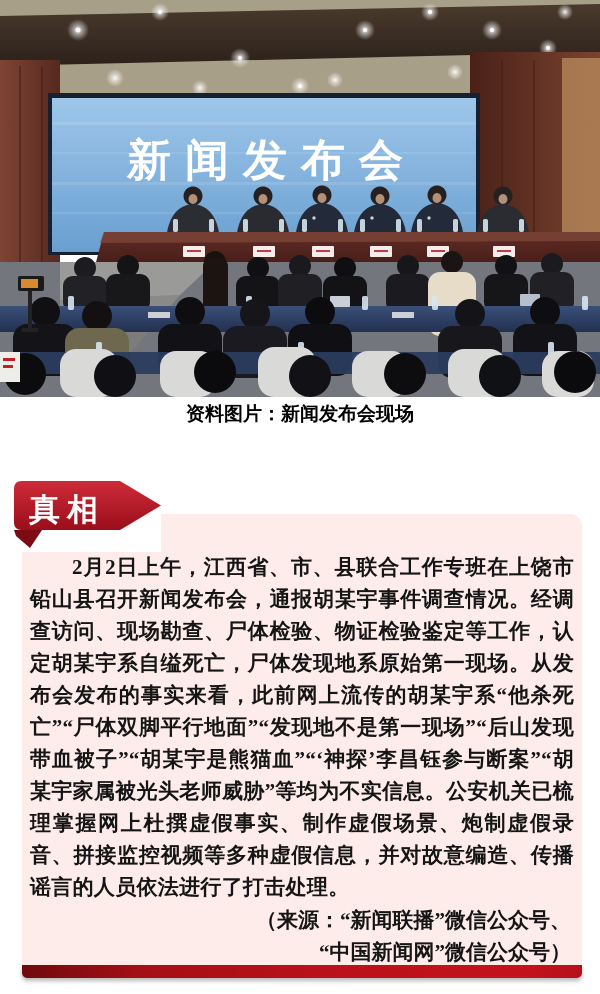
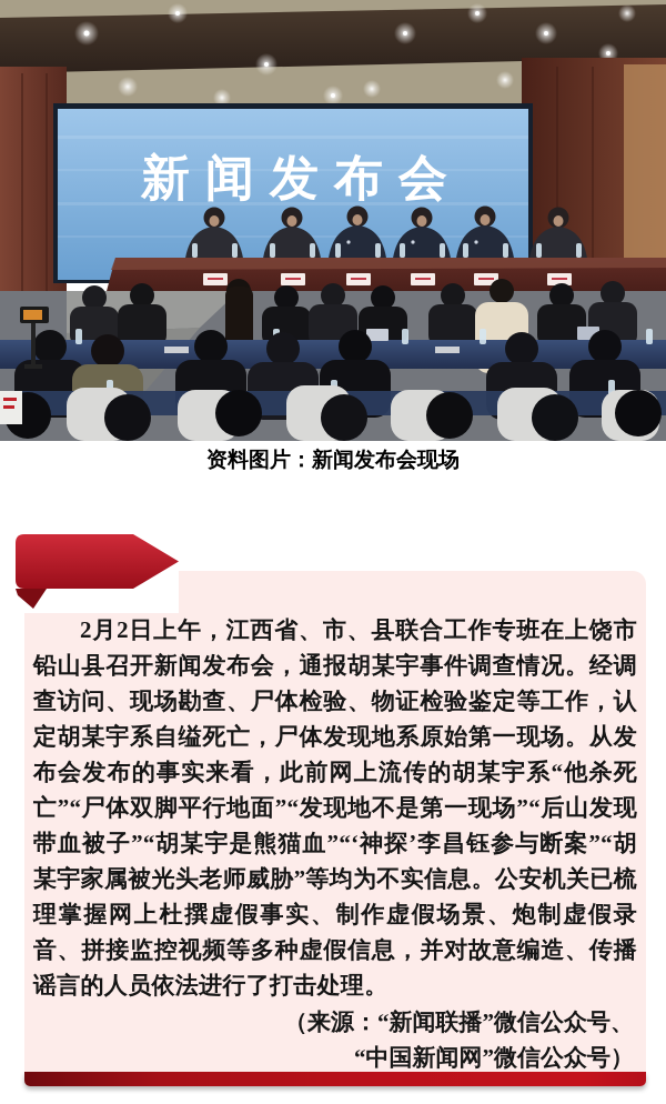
  新闻发布会
  资料图片：新闻发布会现场
  2月2日上午，江西省、市、县联合工作专班在上饶市铅山县召开新闻发布会，通报胡某宇事件调查情况。经调查访问、现场勘查、尸体检验、物证检验鉴定等工作，认定胡某宇系自缢死亡，尸体发现地系原始第一现场。从发布会发布的事实来看，此前网上流传的胡某宇系“他杀死亡”“尸体双脚平行地面”“发现地不是第一现场”“后山发现带血被子”“胡某宇是熊猫血”“‘神探’李昌钰参与断案”“胡某宇家属被光头老师威胁”等均为不实信息。公安机关已梳理掌握网上杜撰虚假事实、制作虚假场景、炮制虚假录音、拼接监控视频等多种虚假信息，并对故意编造、传播谣言的人员依法进行了打击处理。
  （来源：“新闻联播”微信公众号、
  “中国新闻网”微信公众号）
- 真相
